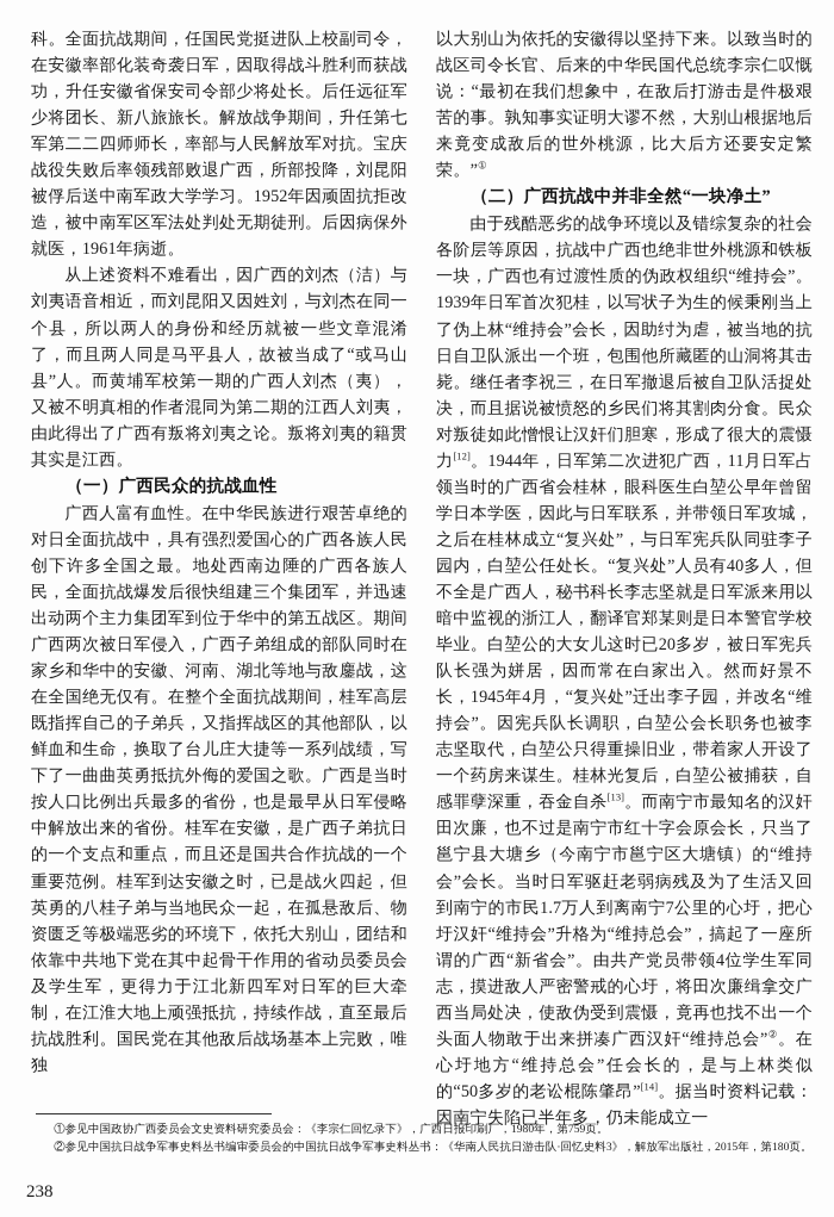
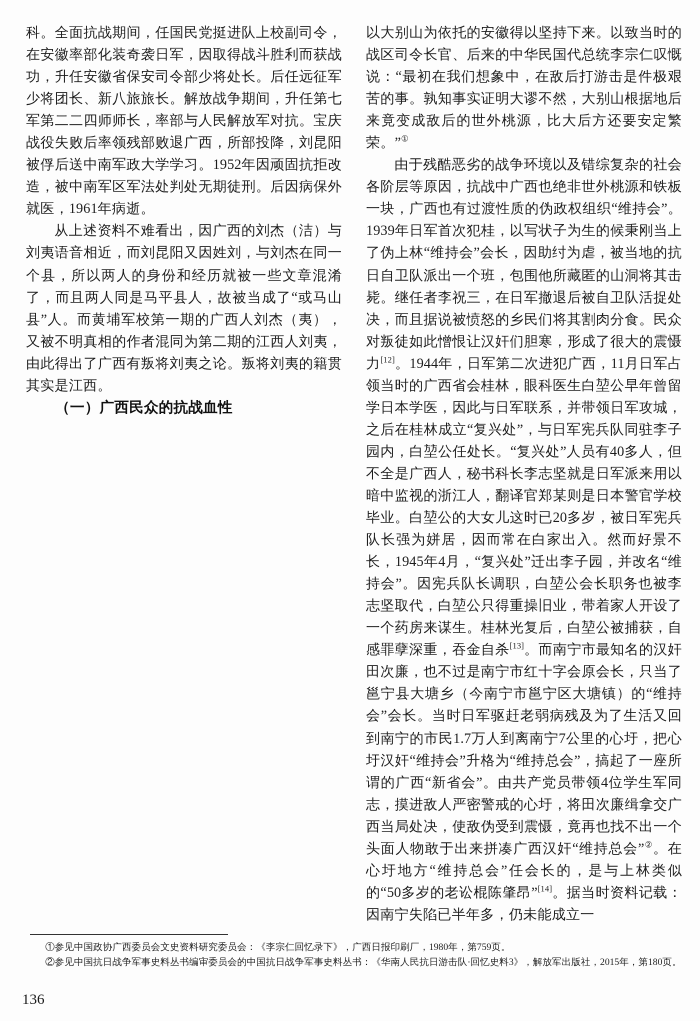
  科。全面抗战期间，任国民党挺进队上校副司令，在安徽率部化装奇袭日军，因取得战斗胜利而获战功，升任安徽省保安司令部少将处长。后任远征军少将团长、新八旅旅长。解放战争期间，升任第七军第二二四师师长，率部与人民解放军对抗。宝庆战役失败后率领残部败退广西，所部投降，刘昆阳被俘后送中南军政大学学习。1952年因顽固抗拒改造，被中南军区军法处判处无期徒刑。后因病保外就医，1961年病逝。
  从上述资料不难看出，因广西的刘杰（洁）与刘夷语音相近，而刘昆阳又因姓刘，与刘杰在同一个县，所以两人的身份和经历就被一些文章混淆了，而且两人同是马平县人，故被当成了“或马山县”人。而黄埔军校第一期的广西人刘杰（夷），又被不明真相的作者混同为第二期的江西人刘夷，由此得出了广西有叛将刘夷之论。叛将刘夷的籍贯其实是江西。
  （一）广西民众的抗战血性
- 广西人富有血性。在中华民族进行艰苦卓绝的对日全面抗战中，具有强烈爱国心的广西各族人民创下许多全国之最。地处西南边陲的广西各族人民，全面抗战爆发后很快组建三个集团军，并迅速出动两个主力集团军到位于华中的第五战区。期间广西两次被日军侵入，广西子弟组成的部队同时在家乡和华中的安徽、河南、湖北等地与敌鏖战，这在全国绝无仅有。在整个全面抗战期间，桂军高层既指挥自己的子弟兵，又指挥战区的其他部队，以鲜血和生命，换取了台儿庄大捷等一系列战绩，写下了一曲曲英勇抵抗外侮的爱国之歌。广西是当时按人口比例出兵最多的省份，也是最早从日军侵略中解放出来的省份。桂军在安徽，是广西子弟抗日的一个支点和重点，而且还是国共合作抗战的一个重要范例。桂军到达安徽之时，已是战火四起，但英勇的八桂子弟与当地民众一起，在孤悬敌后、物资匮乏等极端恶劣的环境下，依托大别山，团结和依靠中共地下党在其中起骨干作用的省动员委员会及学生军，更得力于江北新四军对日军的巨大牵制，在江淮大地上顽强抵抗，持续作战，直至最后抗战胜利。国民党在其他敌后战场基本上完败，唯独
  以大别山为依托的安徽得以坚持下来。以致当时的战区司令长官、后来的中华民国代总统李宗仁叹慨说：“最初在我们想象中，在敌后打游击是件极艰苦的事。孰知事实证明大谬不然，大别山根据地后来竟变成敌后的世外桃源，比大后方还要安定繁荣。”①
- （二）广西抗战中并非全然“一块净土”
  由于残酷恶劣的战争环境以及错综复杂的社会各阶层等原因，抗战中广西也绝非世外桃源和铁板一块，广西也有过渡性质的伪政权组织“维持会”。1939年日军首次犯桂，以写状子为生的候秉刚当上了伪上林“维持会”会长，因助纣为虐，被当地的抗日自卫队派出一个班，包围他所藏匿的山洞将其击毙。继任者李祝三，在日军撤退后被自卫队活捉处决，而且据说被愤怒的乡民们将其割肉分食。民众对叛徒如此憎恨让汉奸们胆寒，形成了很大的震慑力[12]。1944年，日军第二次进犯广西，11月日军占领当时的广西省会桂林，眼科医生白堃公早年曾留学日本学医，因此与日军联系，并带领日军攻城，之后在桂林成立“复兴处”，与日军宪兵队同驻李子园内，白堃公任处长。“复兴处”人员有40多人，但不全是广西人，秘书科长李志坚就是日军派来用以暗中监视的浙江人，翻译官郑某则是日本警官学校毕业。白堃公的大女儿这时已20多岁，被日军宪兵队长强为姘居，因而常在白家出入。然而好景不长，1945年4月，“复兴处”迁出李子园，并改名“维持会”。因宪兵队长调职，白堃公会长职务也被李志坚取代，白堃公只得重操旧业，带着家人开设了一个药房来谋生。桂林光复后，白堃公被捕获，自感罪孽深重，吞金自杀[13]。而南宁市最知名的汉奸田次廉，也不过是南宁市红十字会原会长，只当了邕宁县大塘乡（今南宁市邕宁区大塘镇）的“维持会”会长。当时日军驱赶老弱病残及为了生活又回到南宁的市民1.7万人到离南宁7公里的心圩，把心圩汉奸“维持会”升格为“维持总会”，搞起了一座所谓的广西“新省会”。由共产党员带领4位学生军同志，摸进敌人严密警戒的心圩，将田次廉缉拿交广西当局处决，使敌伪受到震慑，竟再也找不出一个头面人物敢于出来拼凑广西汉奸“维持总会”②。在心圩地方“维持总会”任会长的，是与上林类似的“50多岁的老讼棍陈肇昂”[14]。据当时资料记载：因南宁失陷已半年多，仍未能成立一
  ①参见中国政协广西委员会文史资料研究委员会：《李宗仁回忆录下》，广西日报印刷厂，1980年，第759页。
  ②参见中国抗日战争军事史料丛书编审委员会的中国抗日战争军事史料丛书：《华南人民抗日游击队·回忆史料3》，解放军出版社，2015年，第180页。
- 238
+ 136
